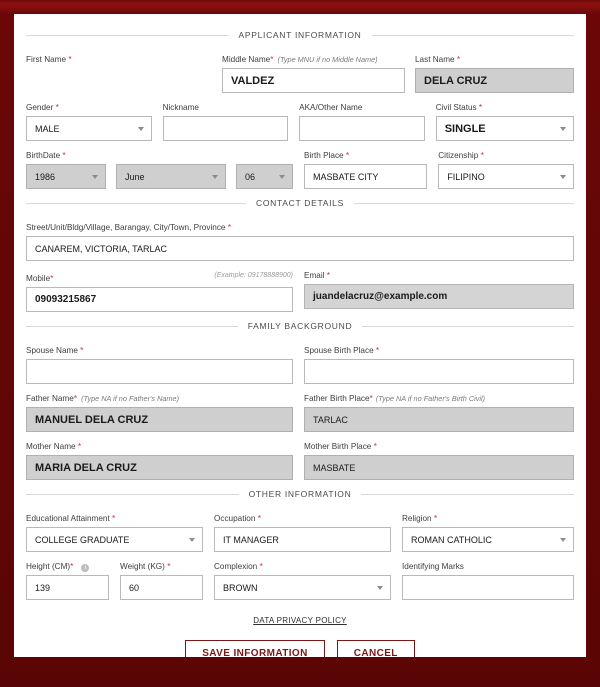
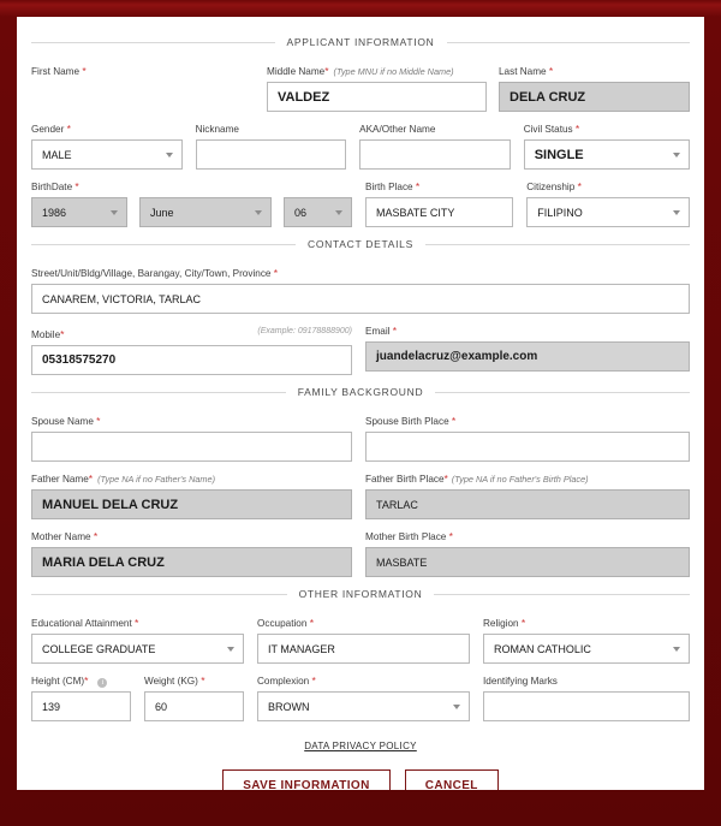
  APPLICANT INFORMATION
  First Name *
  Middle Name
  *
  (Type MNU if no Middle Name)
  VALDEZ
  Last Name *
  DELA CRUZ
  Gender *
  MALE
  Nickname
  AKA/Other Name
  Civil Status *
  SINGLE
  BirthDate *
  1986
  June
  06
  Birth Place *
  MASBATE CITY
  Citizenship *
  FILIPINO
  CONTACT DETAILS
  Street/Unit/Bldg/Village, Barangay, City/Town, Province *
  CANAREM, VICTORIA, TARLAC
  Mobile
  *
- 09093215867
+ 05318575270
  Email *
  juandelacruz@example.com
  FAMILY BACKGROUND
  Spouse Name *
  Spouse Birth Place *
  Father Name
  *
  (Type NA if no Father's Name)
  MANUEL DELA CRUZ
  Father Birth Place
  *
- (Type NA if no Father's Birth Civil)
+ (Type NA if no Father's Birth Place)
  TARLAC
  Mother Name *
  MARIA DELA CRUZ
  Mother Birth Place *
  MASBATE
  OTHER INFORMATION
  Educational Attainment *
  COLLEGE GRADUATE
  Occupation *
  IT MANAGER
  Religion *
  ROMAN CATHOLIC
  Height (CM)
  *
  139
  Weight (KG) *
  60
  Complexion *
  BROWN
  Identifying Marks
  DATA PRIVACY POLICY
  SAVE INFORMATION
  CANCEL
